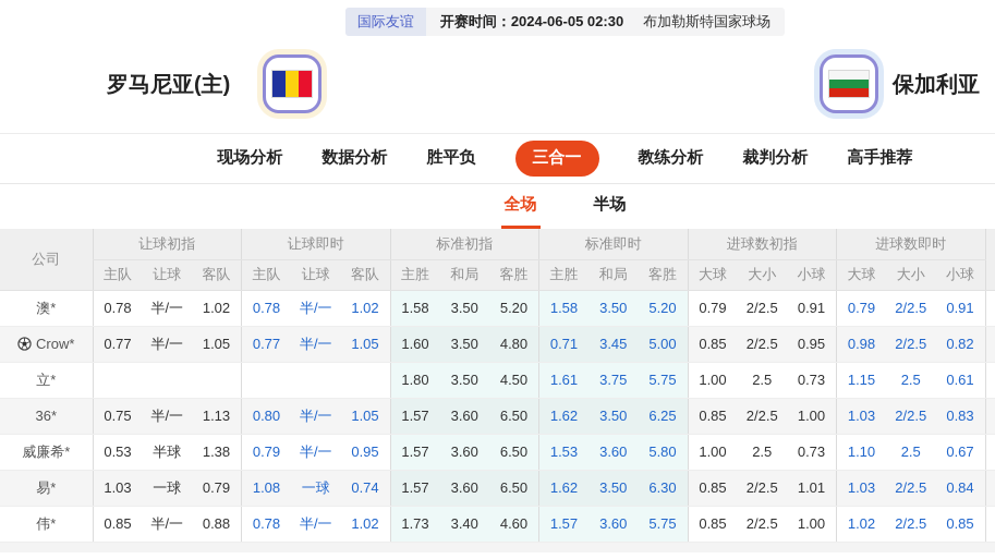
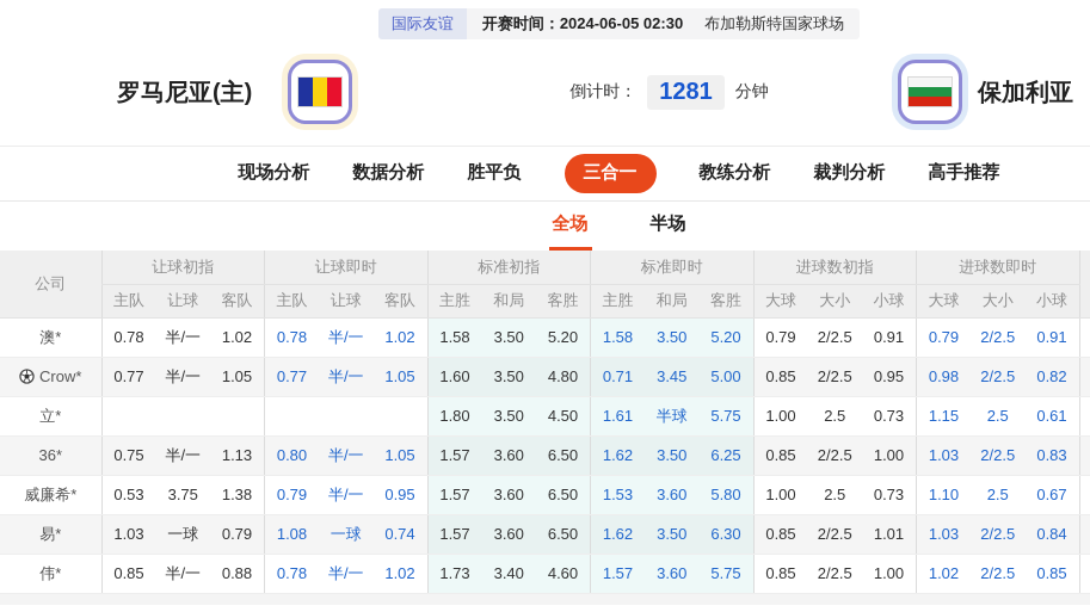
  国际友谊
  开赛时间：
  2024-06-05 02:30
  布加勒斯特国家球场
  罗马尼亚(主)
+ 倒计时：
+ 1281
+ 分钟
  保加利亚
  现场分析
  数据分析
  胜平负
  三合一
  教练分析
  裁判分析
  高手推荐
  全场
  半场
  公司	让球初指	让球即时	标准初指	标准即时	进球数初指	进球数即时
  主队	让球	客队	主队	让球	客队	主胜	和局	客胜	主胜	和局	客胜	大球	大小	小球	大球	大小	小球
  澳*	0.78	半/一	1.02	0.78	半/一	1.02	1.58	3.50	5.20	1.58	3.50	5.20	0.79	2/2.5	0.91	0.79	2/2.5	0.91
  Crow*	0.77	半/一	1.05	0.77	半/一	1.05	1.60	3.50	4.80	0.71	3.45	5.00	0.85	2/2.5	0.95	0.98	2/2.5	0.82
- 立*							1.80	3.50	4.50	1.61	3.75	5.75	1.00	2.5	0.73	1.15	2.5	0.61
+ 立*							1.80	3.50	4.50	1.61	半球	5.75	1.00	2.5	0.73	1.15	2.5	0.61
  36*	0.75	半/一	1.13	0.80	半/一	1.05	1.57	3.60	6.50	1.62	3.50	6.25	0.85	2/2.5	1.00	1.03	2/2.5	0.83
- 威廉希*	0.53	半球	1.38	0.79	半/一	0.95	1.57	3.60	6.50	1.53	3.60	5.80	1.00	2.5	0.73	1.10	2.5	0.67
+ 威廉希*	0.53	3.75	1.38	0.79	半/一	0.95	1.57	3.60	6.50	1.53	3.60	5.80	1.00	2.5	0.73	1.10	2.5	0.67
  易*	1.03	一球	0.79	1.08	一球	0.74	1.57	3.60	6.50	1.62	3.50	6.30	0.85	2/2.5	1.01	1.03	2/2.5	0.84
  伟*	0.85	半/一	0.88	0.78	半/一	1.02	1.73	3.40	4.60	1.57	3.60	5.75	0.85	2/2.5	1.00	1.02	2/2.5	0.85
